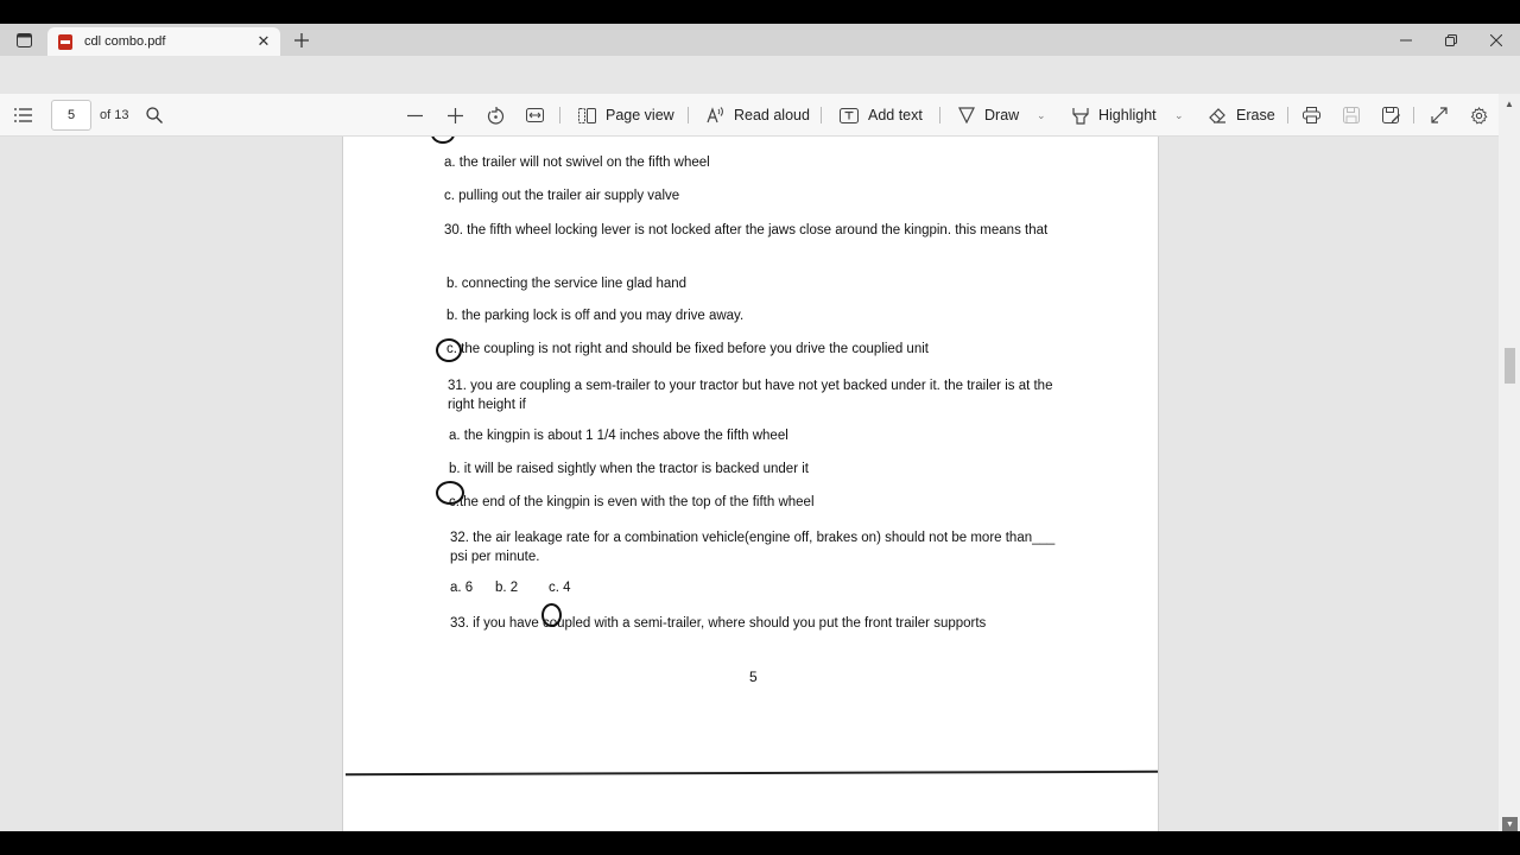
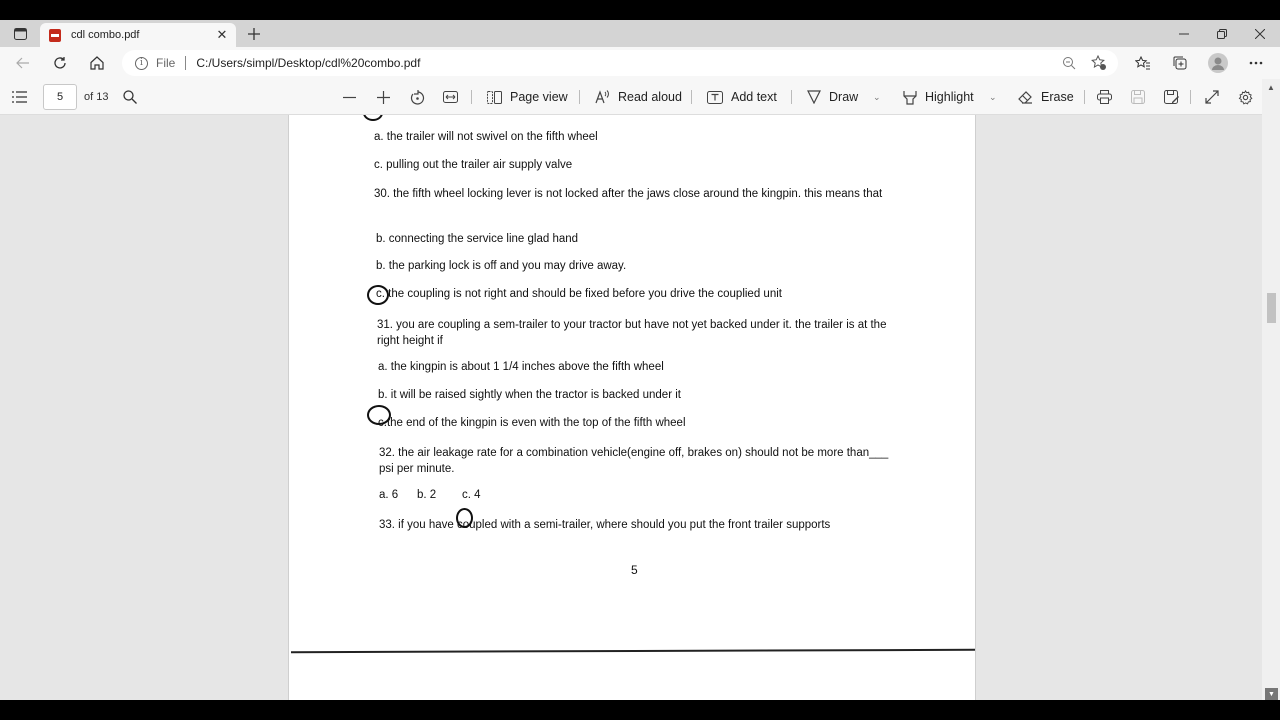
  cdl combo.pdf
  ✕
+ i
+ File
+ C:/Users/simpl/Desktop/cdl%20combo.pdf
  5
  of 13
  Page view
  Read aloud
  Add text
  Draw
  ⌄
  Highlight
  ⌄
  Erase
  a. the trailer will not swivel on the fifth wheel
  c. pulling out the trailer air supply valve
  30. the fifth wheel locking lever is not locked after the jaws close around the kingpin. this means that
  b. connecting the service line glad hand
  b. the parking lock is off and you may drive away.
  c. the coupling is not right and should be fixed before you drive the couplied unit
  31. you are coupling a sem-trailer to your tractor but have not yet backed under it. the trailer is at the right height if
  a. the kingpin is about 1 1/4 inches above the fifth wheel
  b. it will be raised sightly when the tractor is backed under it
  c.the end of the kingpin is even with the top of the fifth wheel
  32. the air leakage rate for a combination vehicle(engine off, brakes on) should not be more than___ psi per minute.
  a. 6
  b. 2
  c. 4
  33. if you have coupled with a semi-trailer, where should you put the front trailer supports
  5
  ▲
